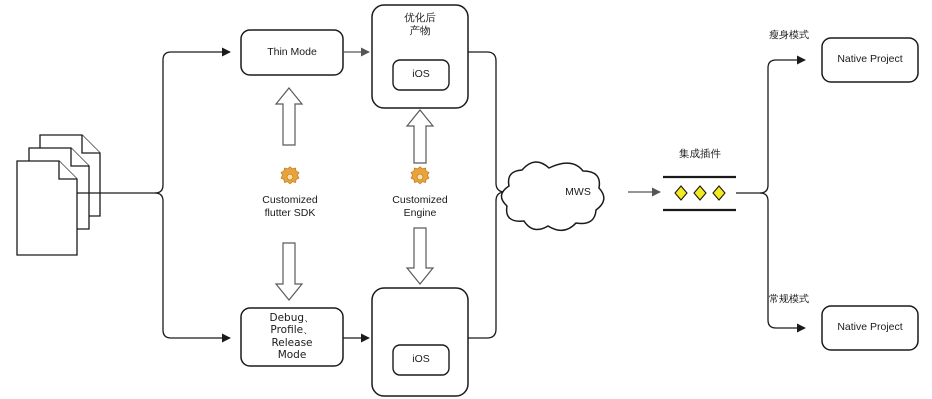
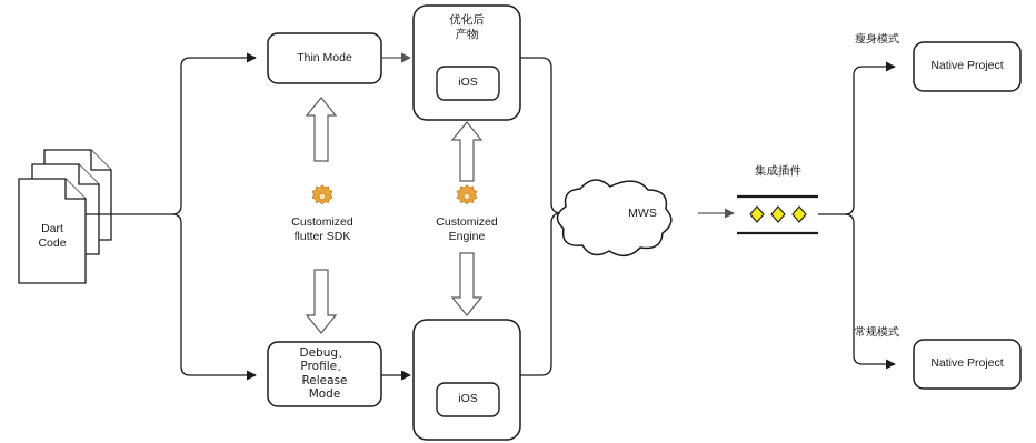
+ Dart
+ Code
  Thin Mode
  Debug、
  Profile、
  Release
  Mode
  优化后
  产物
  iOS
  iOS
  Customized
  flutter SDK
  Customized
  Engine
  MWS
  集成插件
  瘦身模式
  常规模式
  Native Project
  Native Project
